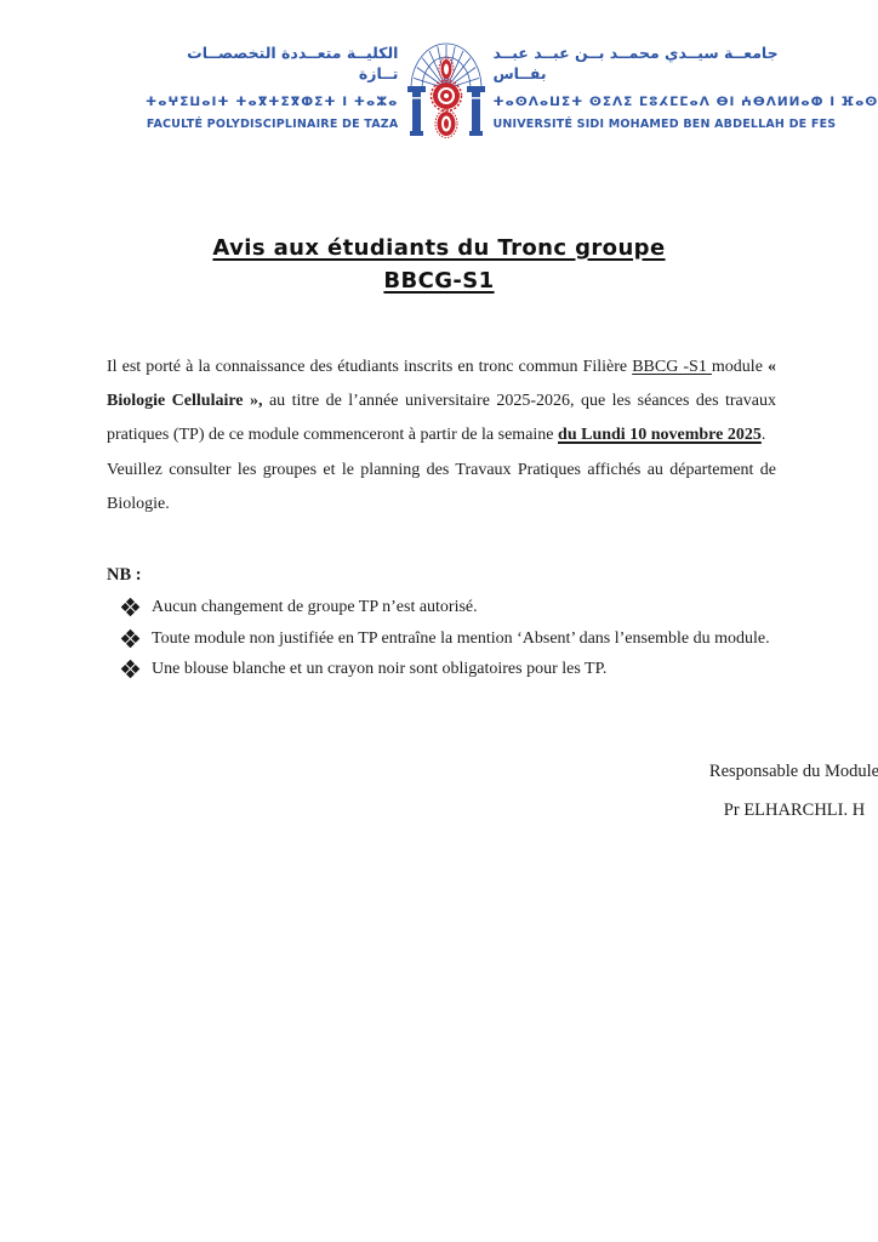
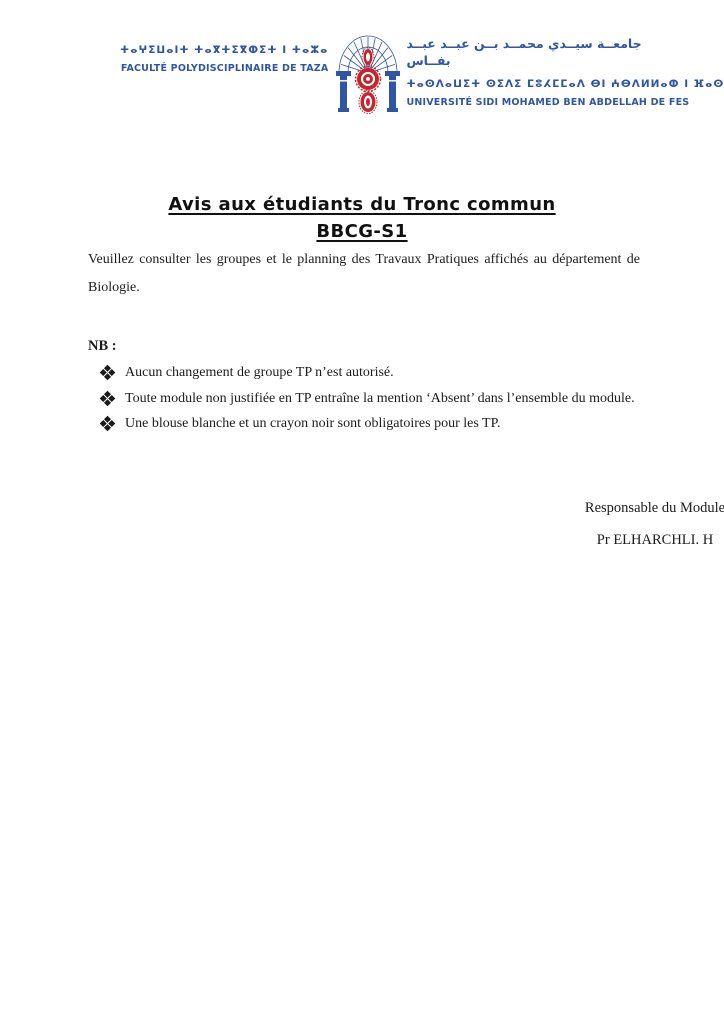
- الكليــة متعــددة التخصصــات تــازة
  ⵜⴰⵖⵉⵡⴰⵏⵜ ⵜⴰⴳⵜⵉⴳⵀⵉⵜ ⵏ ⵜⴰⵣⴰ
  FACULTÉ POLYDISCIPLINAIRE DE TAZA
  جامعــة سيــدي محمــد بــن عبــد عبــد بفــاس
  ⵜⴰⵙⴷⴰⵡⵉⵜ ⵙⵉⴷⵉ ⵎⵓⵃⵎⵎⴰⴷ ⴱⵏ ⵄⴱⴷⵍⵍⴰⵀ ⵏ ⴼⴰⵙ
  UNIVERSITÉ SIDI MOHAMED BEN ABDELLAH DE FES
- Avis aux étudiants du Tronc groupe
+ Avis aux étudiants du Tronc commun
  BBCG-S1
- Il est porté à la connaissance des étudiants inscrits en tronc commun Filière BBCG -S1 module « Biologie Cellulaire », au titre de l’année universitaire 2025-2026, que les séances des travaux pratiques (TP) de ce module commenceront à partir de la semaine du Lundi 10 novembre 2025.
  Veuillez consulter les groupes et le planning des Travaux Pratiques affichés au département de Biologie.
  NB :
  Aucun changement de groupe TP n’est autorisé.
  Toute module non justifiée en TP entraîne la mention ‘Absent’ dans l’ensemble du module.
  Une blouse blanche et un crayon noir sont obligatoires pour les TP.
  Responsable du Module
  Pr ELHARCHLI. H
